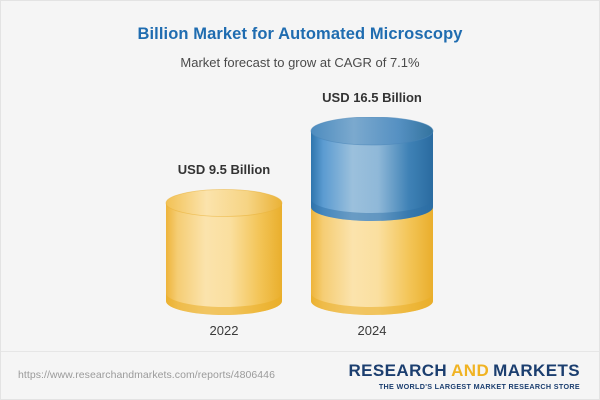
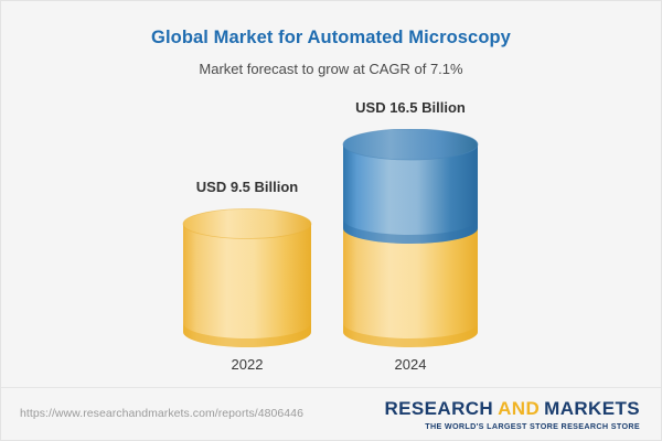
- Billion Market for Automated Microscopy
+ Global Market for Automated Microscopy
  Market forecast to grow at CAGR of 7.1%
  USD 9.5 Billion
  USD 16.5 Billion
  2022
  2024
  https://www.researchandmarkets.com/reports/4806446
  RESEARCH AND MARKETS
- THE WORLD'S LARGEST MARKET RESEARCH STORE
+ THE WORLD'S LARGEST STORE RESEARCH STORE
